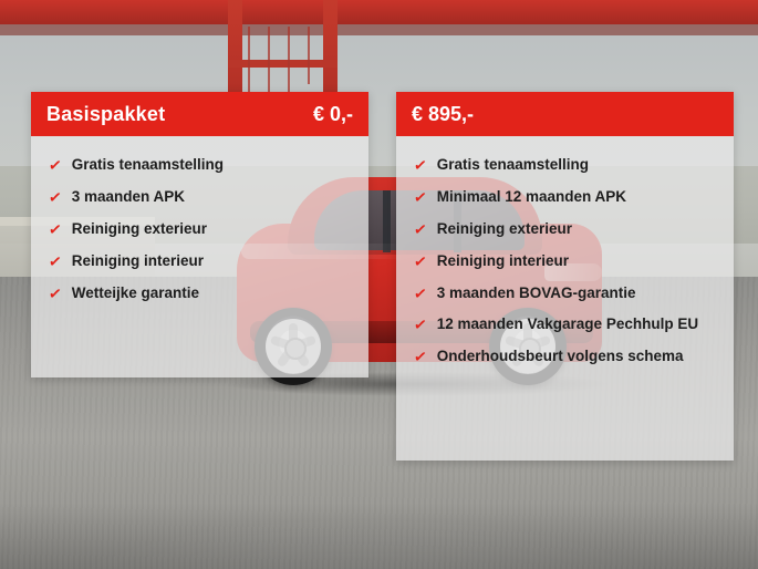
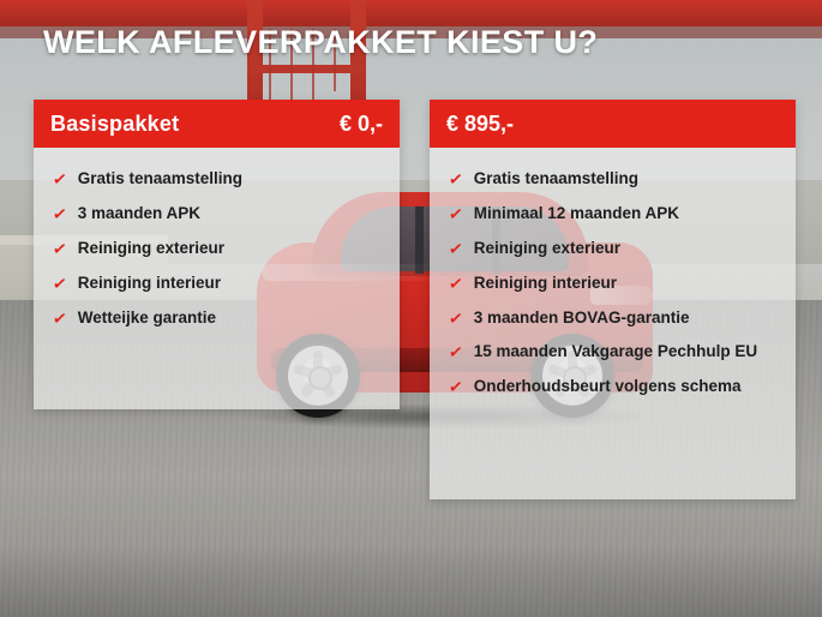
+ WELK AFLEVERPAKKET KIEST U?
  Basispakket
  € 0,-
  Gratis tenaamstelling
  3 maanden APK
  Reiniging exterieur
  Reiniging interieur
  Wetteijke garantie
  € 895,-
  Gratis tenaamstelling
  Minimaal 12 maanden APK
  Reiniging exterieur
  Reiniging interieur
  3 maanden BOVAG-garantie
- 12 maanden Vakgarage Pechhulp EU
+ 15 maanden Vakgarage Pechhulp EU
  Onderhoudsbeurt volgens schema
